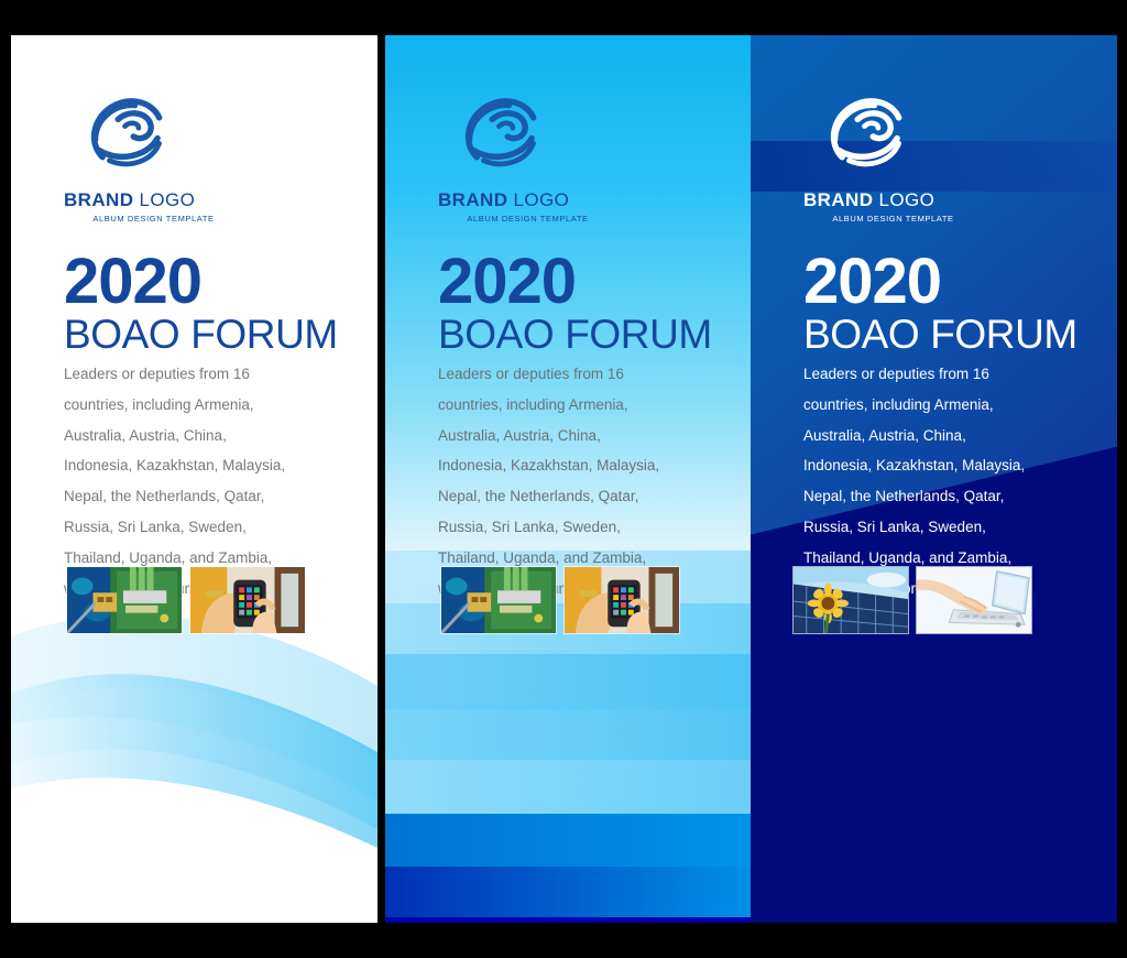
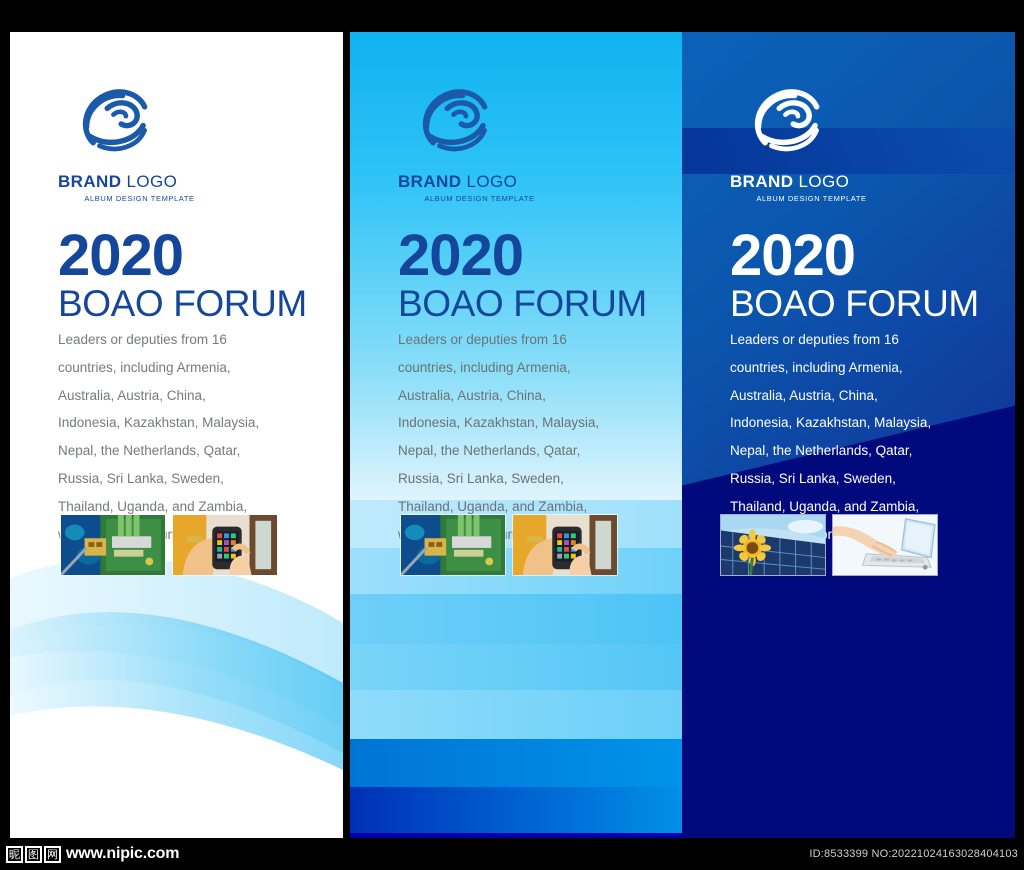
  BRAND LOGO
  ALBUM DESIGN TEMPLATE
  2020
  BOAO FORUM
  Leaders or deputies from 16
  countries, including Armenia,
  Australia, Austria, China,
  Indonesia, Kazakhstan, Malaysia,
  Nepal, the Netherlands, Qatar,
  Russia, Sri Lanka, Sweden,
  Thailand, Uganda, and Zambia,
  BRAND LOGO
  ALBUM DESIGN TEMPLATE
  2020
  BOAO FORUM
  Leaders or deputies from 16
  countries, including Armenia,
  Australia, Austria, China,
  Indonesia, Kazakhstan, Malaysia,
  Nepal, the Netherlands, Qatar,
  Russia, Sri Lanka, Sweden,
  Thailand, Uganda, and Zambia,
  BRAND LOGO
  ALBUM DESIGN TEMPLATE
  2020
  BOAO FORUM
  Leaders or deputies from 16
  countries, including Armenia,
  Australia, Austria, China,
  Indonesia, Kazakhstan, Malaysia,
  Nepal, the Netherlands, Qatar,
  Russia, Sri Lanka, Sweden,
  Thailand, Uganda, and Zambia,
+ 昵
+ 图
+ 网
+ www.nipic.com
+ ID:8533399 NO:20221024163028404103
